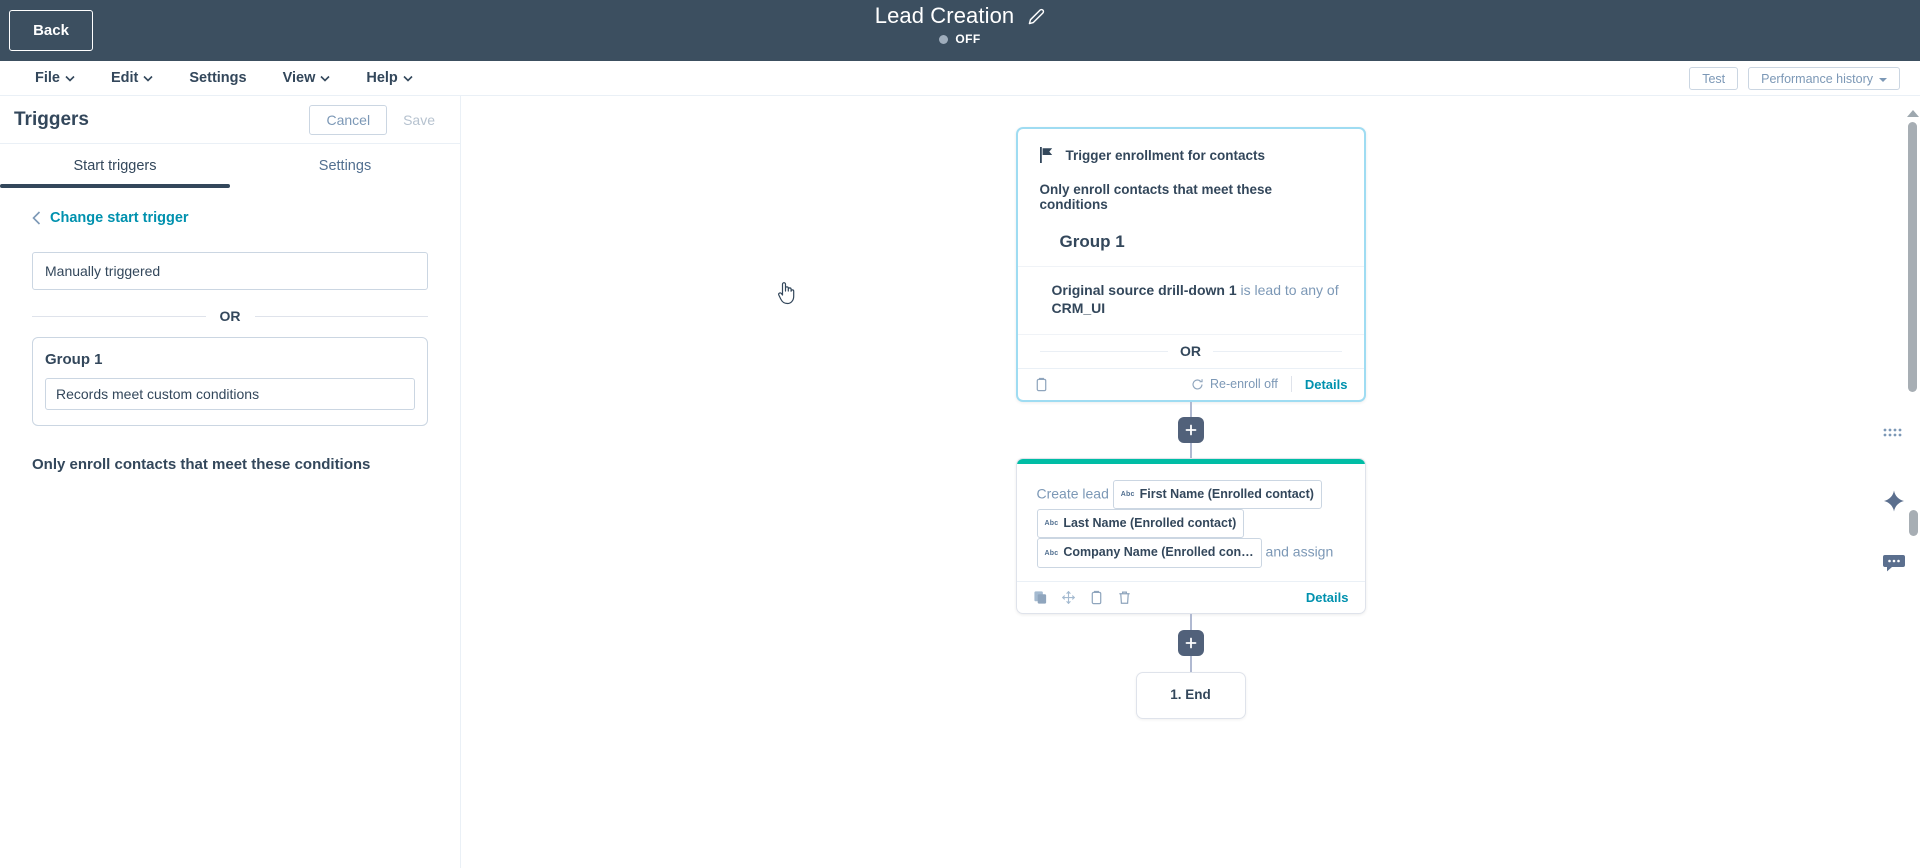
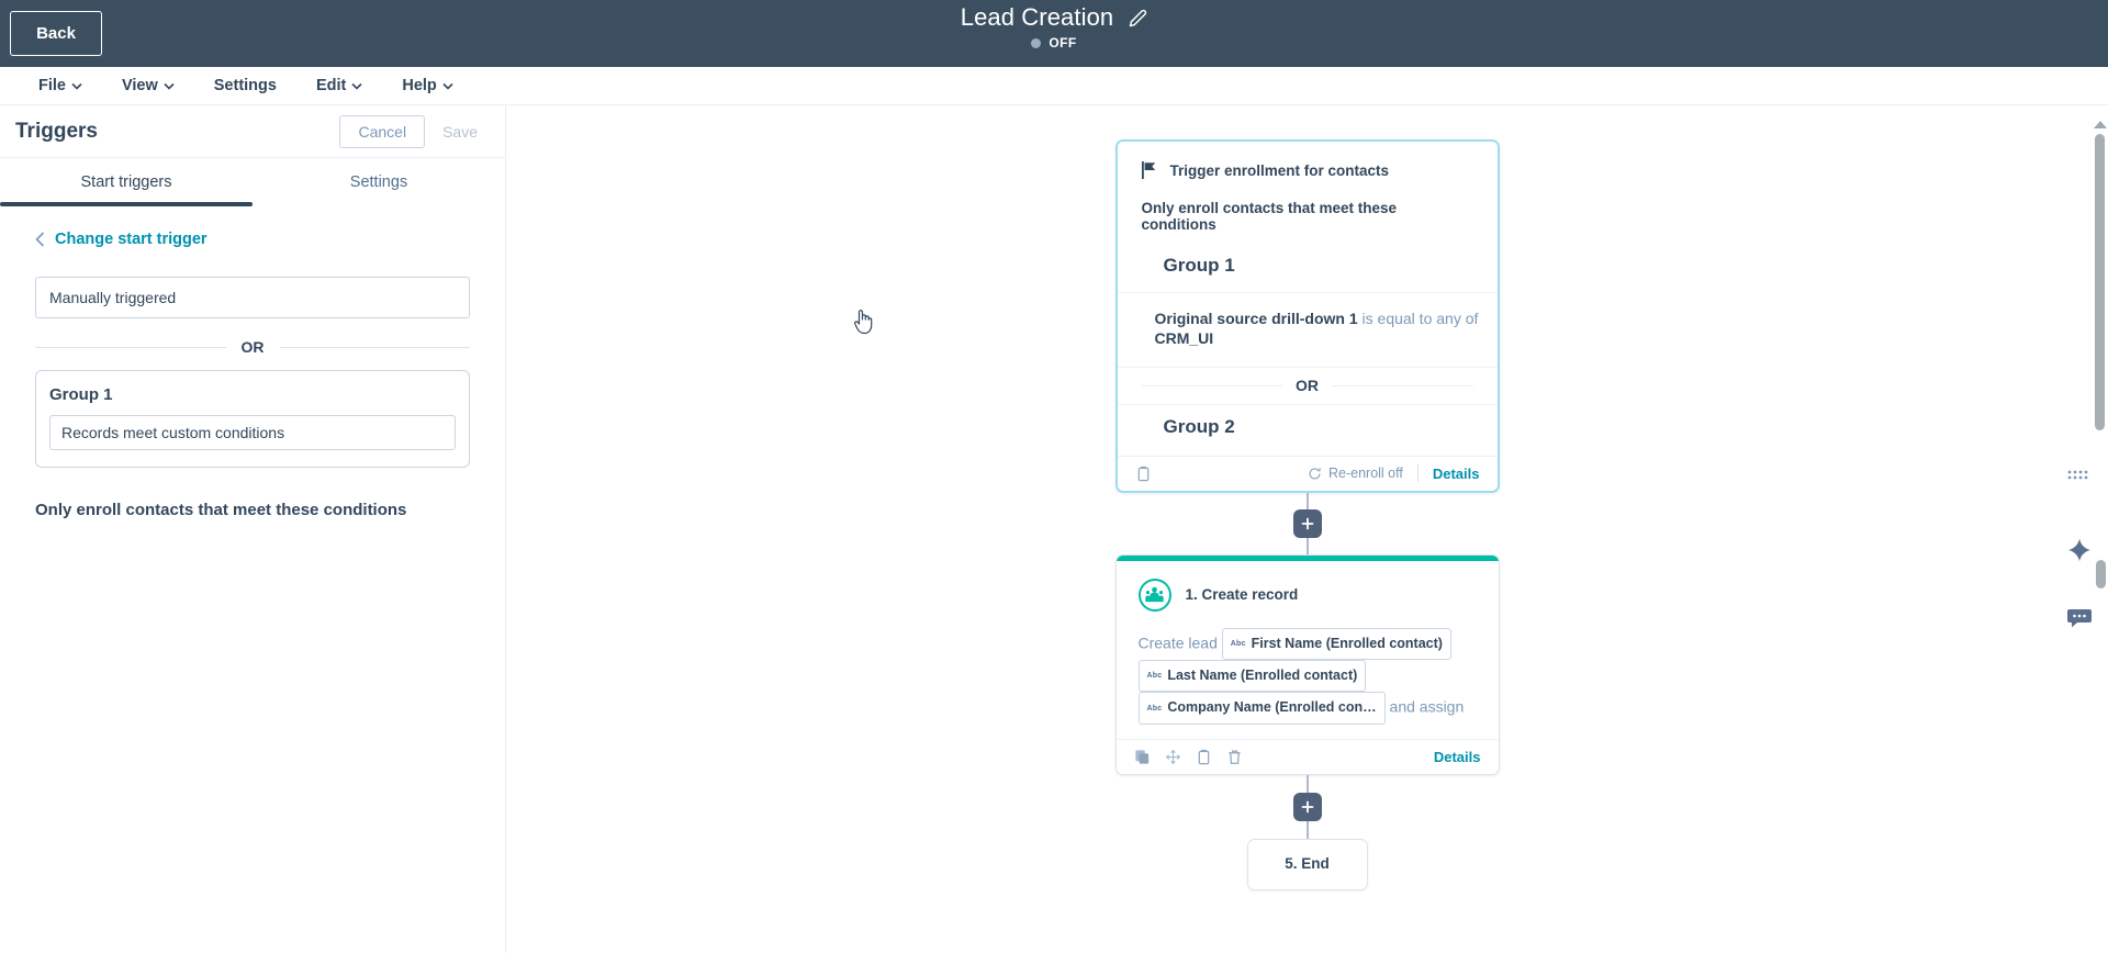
  Back
  Lead Creation
  OFF
  File
- Edit
+ View
  Settings
- View
+ Edit
  Help
- Test
- Performance history
  Triggers
  Cancel
  Save
  Start triggers
  Settings
  Change start trigger
  Manually triggered
  OR
  Group 1
  Records meet custom conditions
  Only enroll contacts that meet these conditions
  Trigger enrollment for contacts
  Only enroll contacts that meet these conditions
  Group 1
- Original source drill-down 1 is lead to any of CRM_UI
+ Original source drill-down 1 is equal to any of CRM_UI
  OR
+ Group 2
  Re-enroll off
  Details
+ 1. Create record
  Create lead
  First Name (Enrolled contact)
  Last Name (Enrolled contact)
  Company Name (Enrolled con…
  and assign
  Details
- 1. End
+ 5. End
